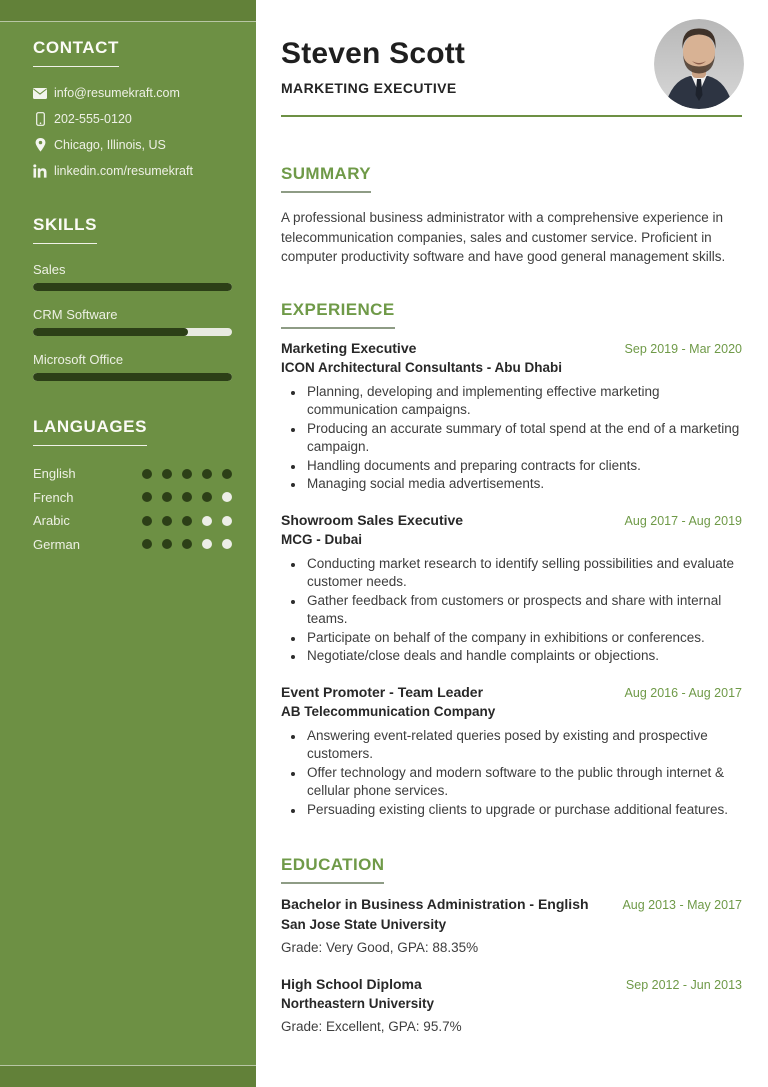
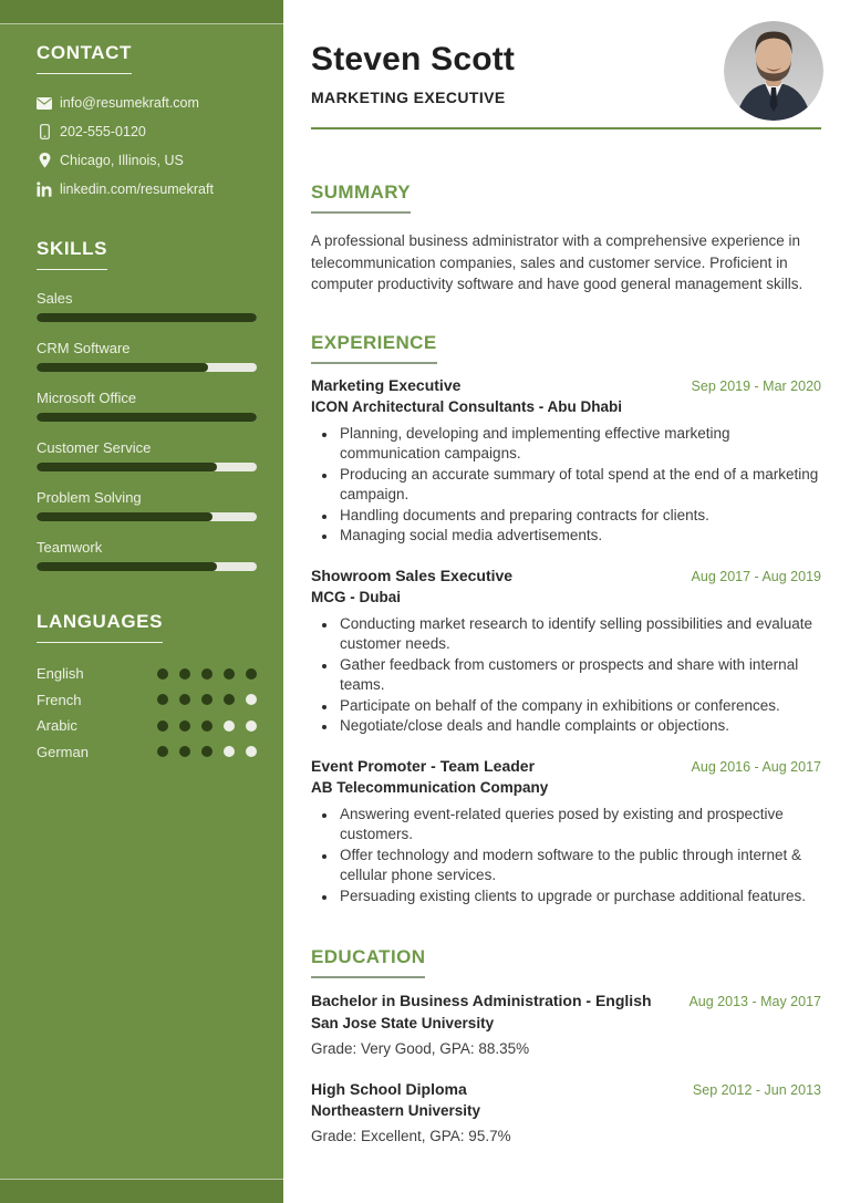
  CONTACT
  info@resumekraft.com
  202-555-0120
  Chicago, Illinois, US
  linkedin.com/resumekraft
  SKILLS
  Sales
  CRM Software
  Microsoft Office
+ Customer Service
+ Problem Solving
+ Teamwork
  LANGUAGES
  English
  French
  Arabic
  German
  Steven Scott
  MARKETING EXECUTIVE
  SUMMARY
  A professional business administrator with a comprehensive experience in telecommunication companies, sales and customer service. Proficient in computer productivity software and have good general management skills.
  EXPERIENCE
  Marketing Executive
  Sep 2019 - Mar 2020
  ICON Architectural Consultants - Abu Dhabi
  Planning, developing and implementing effective marketing communication campaigns.
  Producing an accurate summary of total spend at the end of a marketing campaign.
  Handling documents and preparing contracts for clients.
  Managing social media advertisements.
  Showroom Sales Executive
  Aug 2017 - Aug 2019
  MCG - Dubai
  Conducting market research to identify selling possibilities and evaluate customer needs.
  Gather feedback from customers or prospects and share with internal teams.
  Participate on behalf of the company in exhibitions or conferences.
  Negotiate/close deals and handle complaints or objections.
  Event Promoter - Team Leader
  Aug 2016 - Aug 2017
  AB Telecommunication Company
  Answering event-related queries posed by existing and prospective customers.
  Offer technology and modern software to the public through internet & cellular phone services.
  Persuading existing clients to upgrade or purchase additional features.
  EDUCATION
  Bachelor in Business Administration - English
  Aug 2013 - May 2017
  San Jose State University
  Grade: Very Good, GPA: 88.35%
  High School Diploma
  Sep 2012 - Jun 2013
  Northeastern University
  Grade: Excellent, GPA: 95.7%
